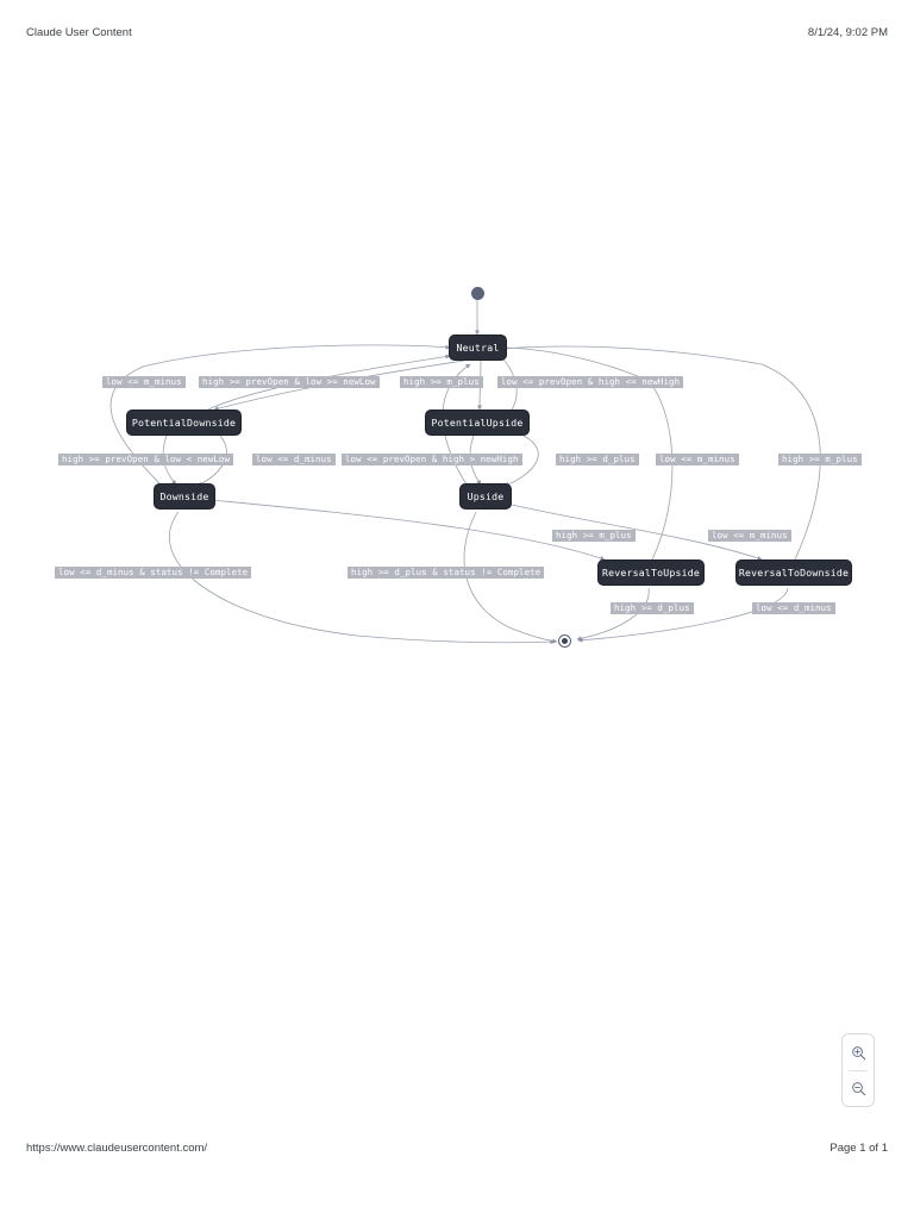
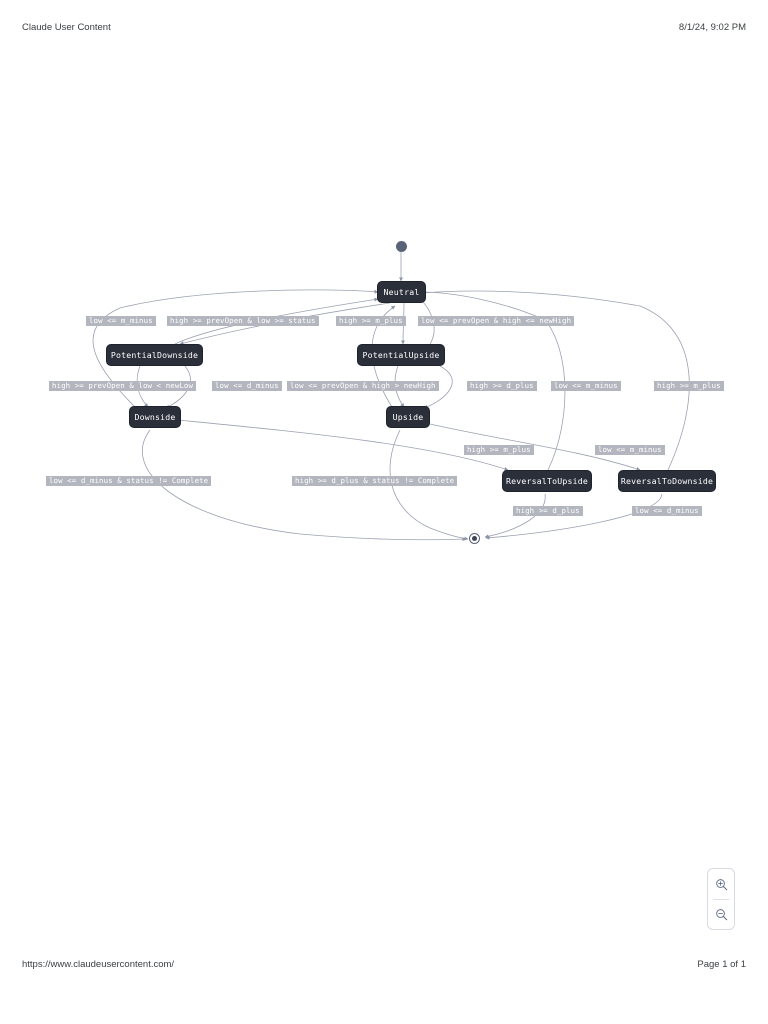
  Claude User Content
  8/1/24, 9:02 PM
  Neutral
  PotentialDownside
  PotentialUpside
  Downside
  Upside
  ReversalToUpside
  ReversalToDownside
  low <= m_minus
- high >= prevOpen & low >= newLow
+ high >= prevOpen & low >= status
  high >= m_plus
  low <= prevOpen & high <= newHigh
  high >= prevOpen & low < newLow
  low <= d_minus
  low <= prevOpen & high > newHigh
  high >= d_plus
  low <= m_minus
  high >= m_plus
  high >= m_plus
  low <= m_minus
  low <= d_minus & status != Complete
  high >= d_plus & status != Complete
  high >= d_plus
  low <= d_minus
  https://www.claudeusercontent.com/
  Page 1 of 1
